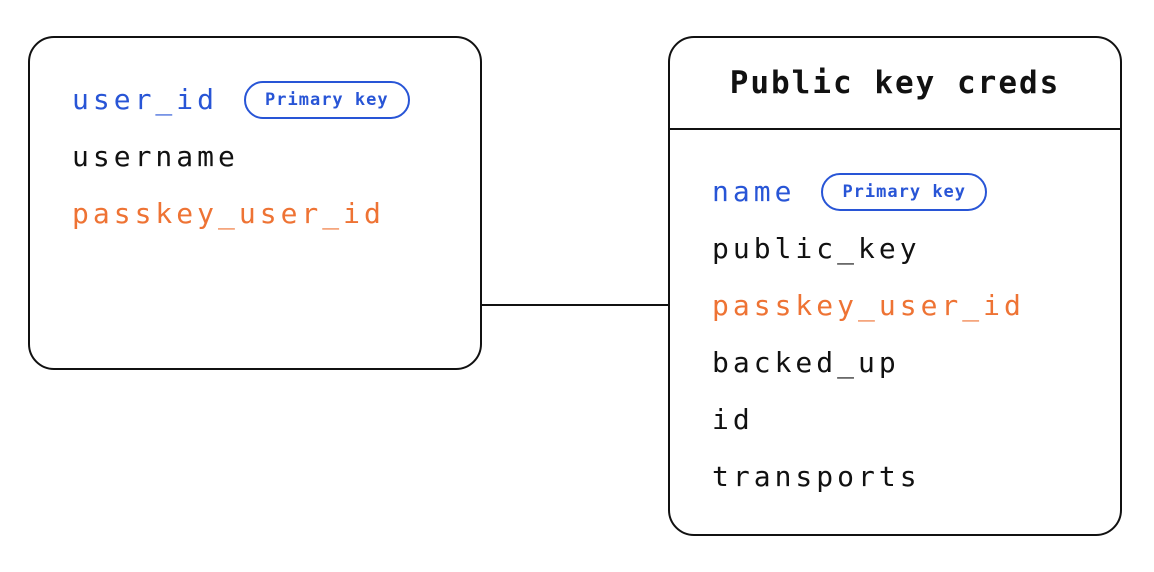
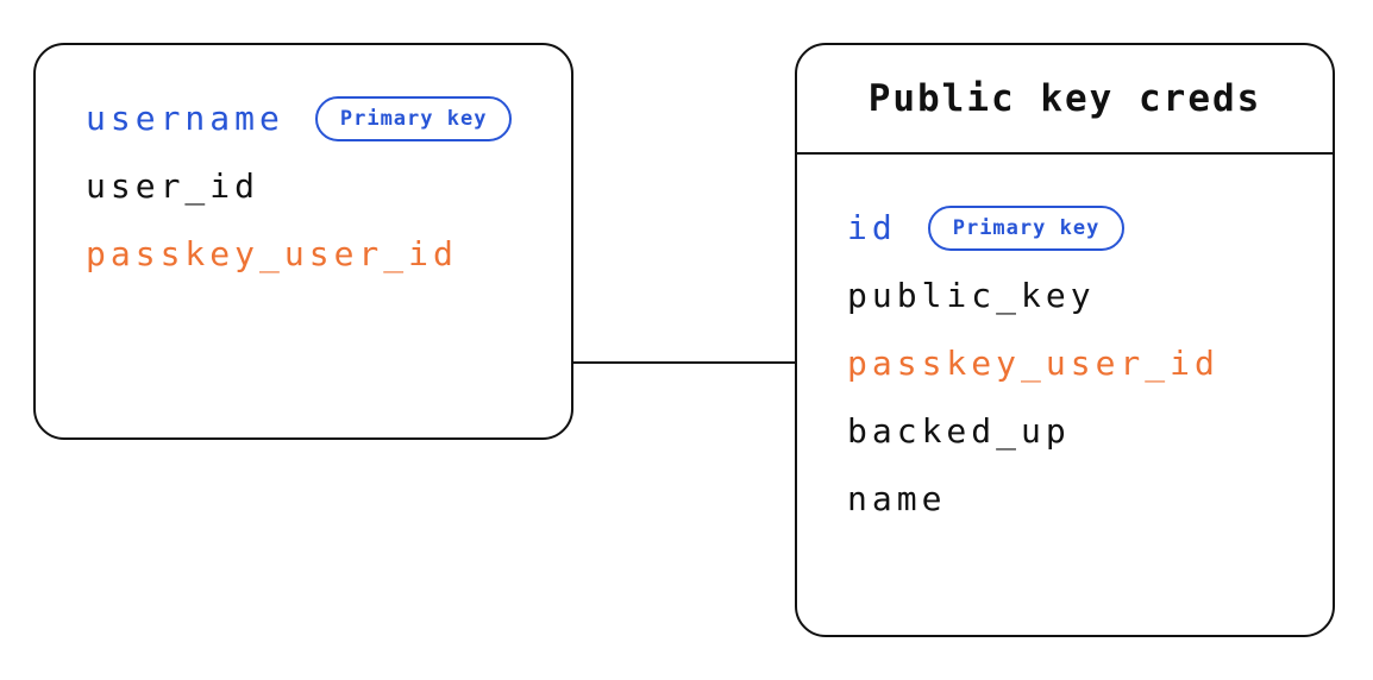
- user_id
+ username
  Primary key
- username
+ user_id
  passkey_user_id
  Public key creds
- name
+ id
  Primary key
  public_key
  passkey_user_id
  backed_up
- id
+ name
- transports
